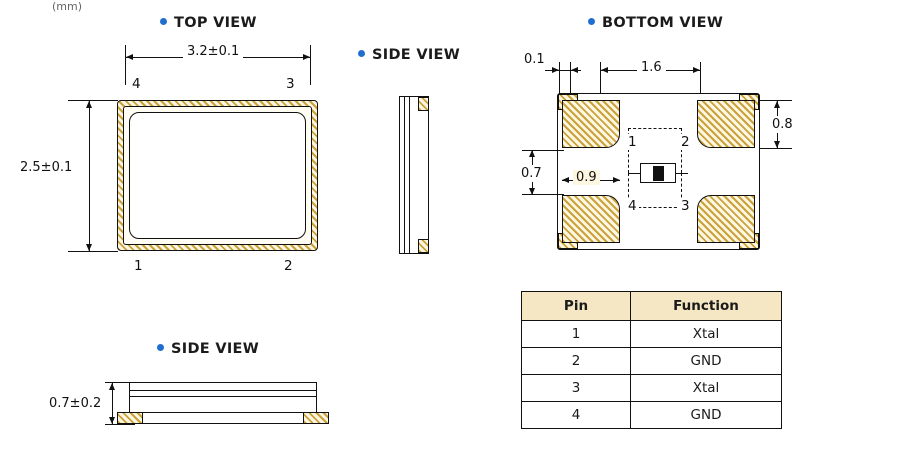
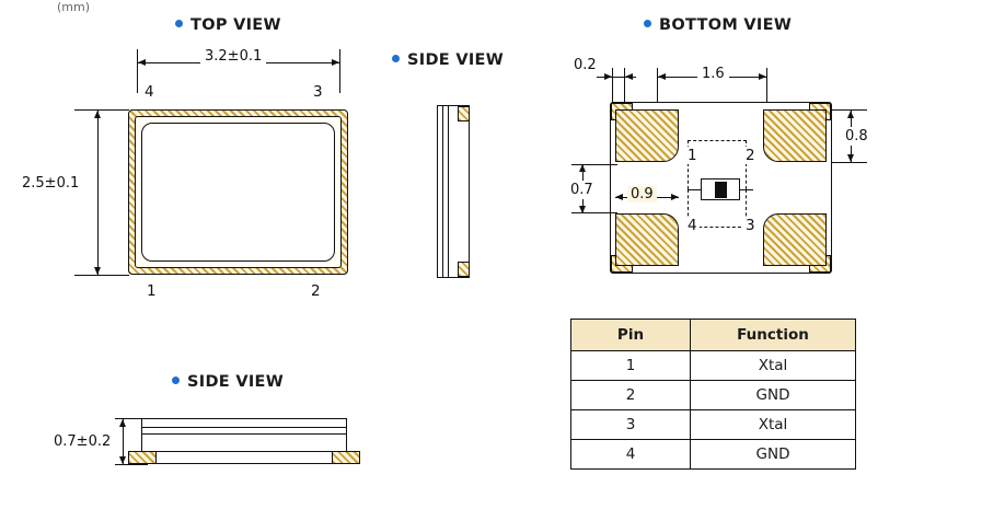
  (mm)
  TOP VIEW
  3.2±0.1
  2.5±0.1
  4
  3
  1
  2
  SIDE VIEW
  BOTTOM VIEW
- 0.1
+ 0.2
  1.6
  1
  2
  4
  3
  0.8
  0.7
  0.9
  SIDE VIEW
  0.7±0.2
  Pin	Function
  1	Xtal
  2	GND
  3	Xtal
  4	GND
